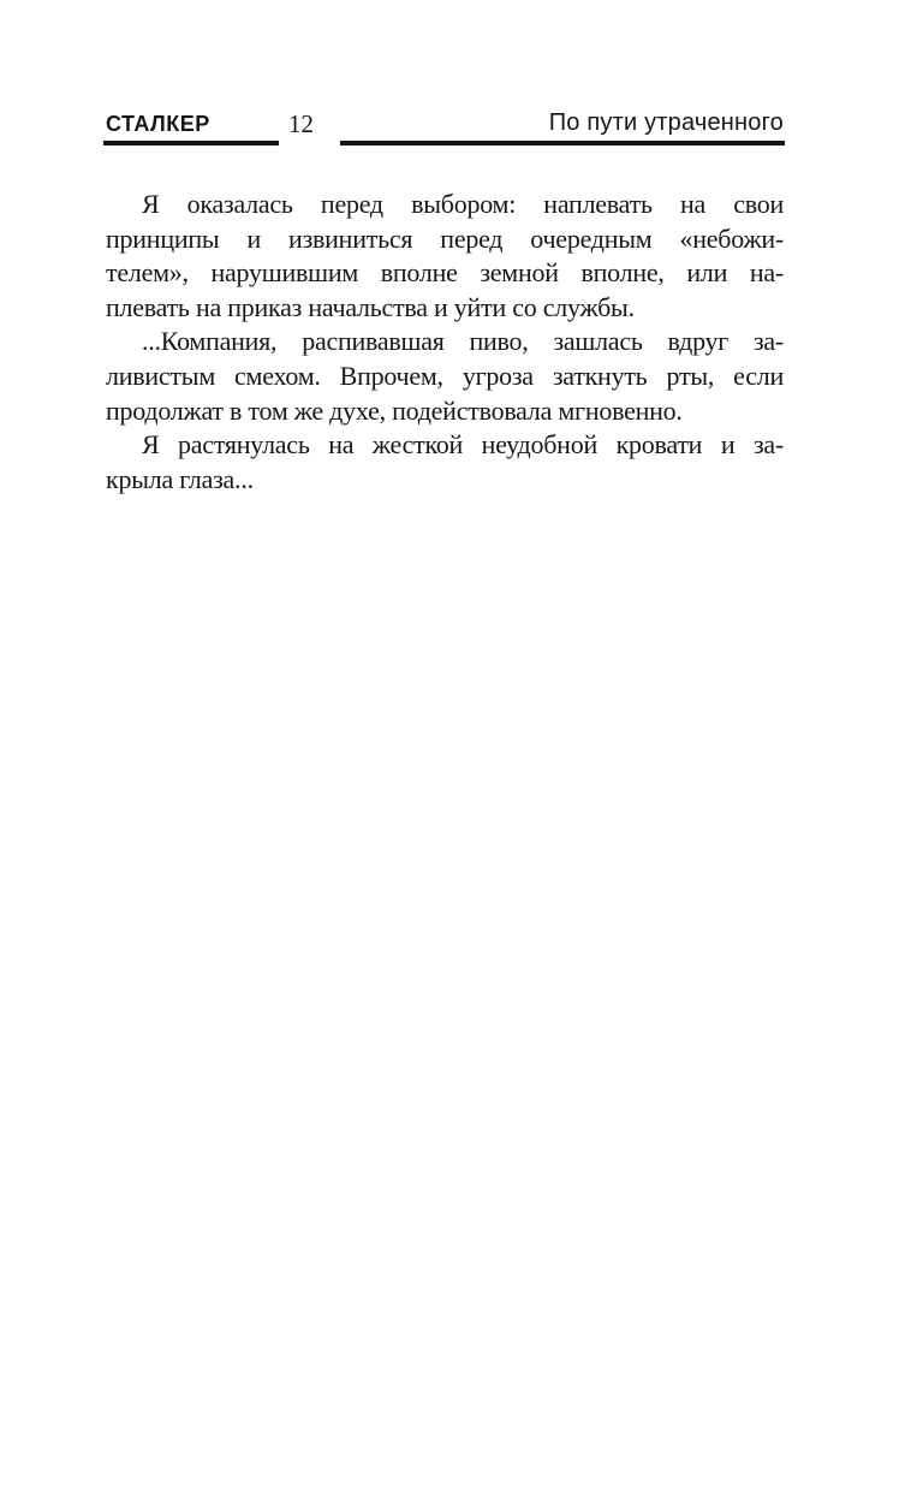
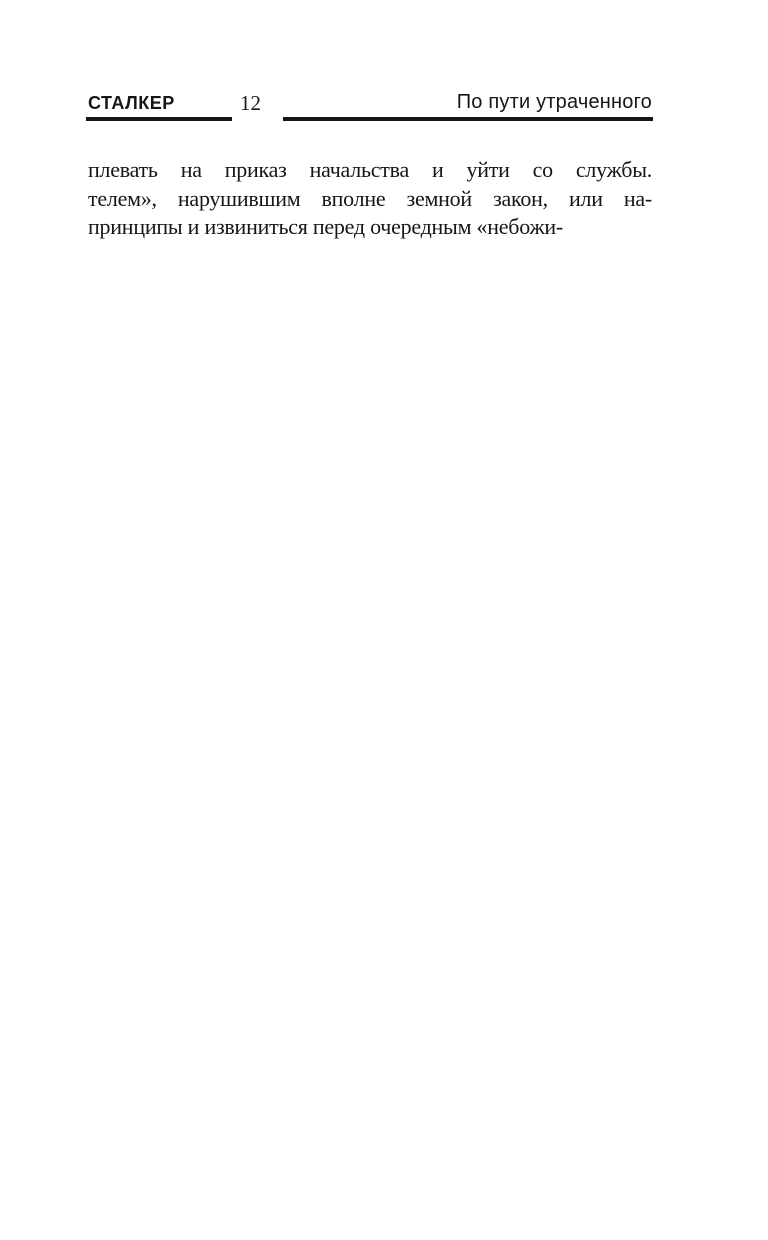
  СТАЛКЕР
  12
  По пути утраченного
- Я оказалась перед выбором: наплевать на свои
- принципы и извиниться перед очередным «небожи-
+ плевать на приказ начальства и уйти со службы.
- телем», нарушившим вполне земной вполне, или на-
+ телем», нарушившим вполне земной закон, или на-
- плевать на приказ начальства и уйти со службы.
+ принципы и извиниться перед очередным «небожи-
- ...Компания, распивавшая пиво, зашлась вдруг за-
- ливистым смехом. Впрочем, угроза заткнуть рты, если
- продолжат в том же духе, подействовала мгновенно.
- Я растянулась на жесткой неудобной кровати и за-
- крыла глаза...
